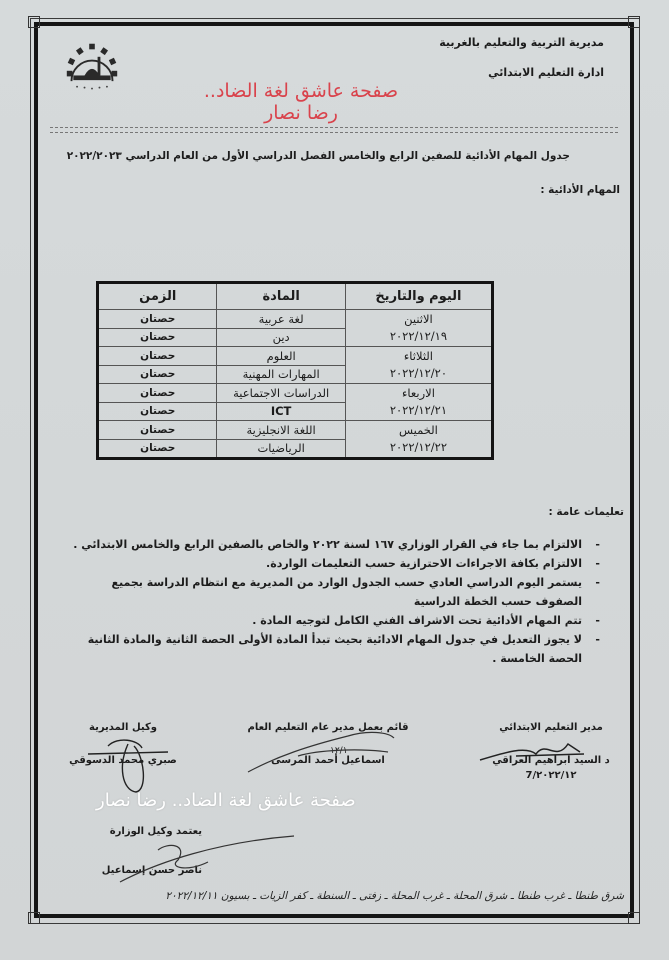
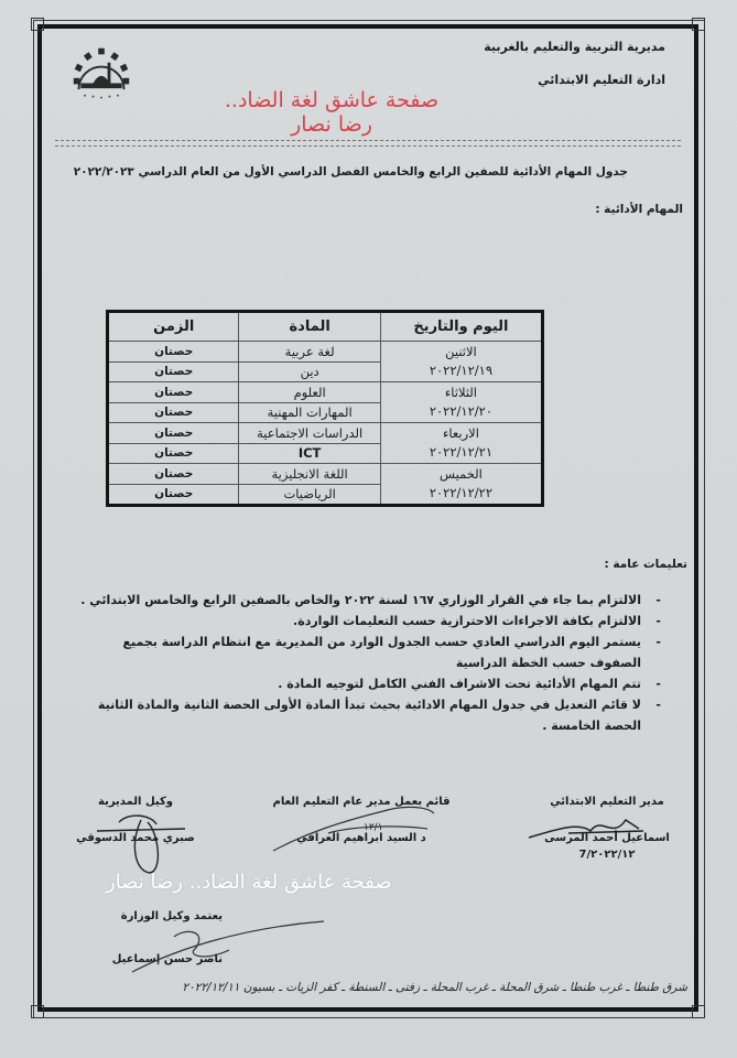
  مديرية التربية والتعليم بالغربية
  ادارة التعليم الابتدائي
  صفحة عاشق لغة الضاد.. رضا نصار
  جدول المهام الأدائية للصفين الرابع والخامس الفصل الدراسي الأول من العام الدراسي ٢٠٢٢/٢٠٢٣
  المهام الأدائية :
  اليوم والتاريخ	المادة	الزمن
  الاثنين ٢٠٢٢/١٢/١٩	لغة عربية	حصتان
  دين	حصتان
  الثلاثاء ٢٠٢٢/١٢/٢٠	العلوم	حصتان
  المهارات المهنية	حصتان
  الاربعاء ٢٠٢٢/١٢/٢١	الدراسات الاجتماعية	حصتان
  ICT	حصتان
  الخميس ٢٠٢٢/١٢/٢٢	اللغة الانجليزية	حصتان
  الرياضيات	حصتان
  تعليمات عامة :
  الالتزام بما جاء في القرار الوزاري ١٦٧ لسنة ٢٠٢٢ والخاص بالصفين الرابع والخامس الابتدائي .
  الالتزام بكافة الاجراءات الاحترازية حسب التعليمات الواردة.
  يستمر اليوم الدراسي العادي حسب الجدول الوارد من المديرية مع انتظام الدراسة بجميع الصفوف حسب الخطة الدراسية
  تتم المهام الأدائية تحت الاشراف الفني الكامل لتوجيه المادة .
- لا يجوز التعديل في جدول المهام الادائية بحيث تبدأ المادة الأولى الحصة الثانية والمادة الثانية الحصة الخامسة .
+ لا قائم التعديل في جدول المهام الادائية بحيث تبدأ المادة الأولى الحصة الثانية والمادة الثانية الحصة الخامسة .
  مدير التعليم الابتدائي
- د السيد ابراهيم العراقي
+ اسماعيل أحمد المرسى
  ٢٠٢٢/١٢/7
  قائم بعمل مدير عام التعليم العام
- اسماعيل أحمد المرسى
+ د السيد ابراهيم العراقي
  ٢/١
  وكيل المديرية
  صبريحمد الدسوقي
  صفحة عاشق لغة الضاد.. رضا نصار
  يعتمد وكيل الوزارة
  ناصر حسنسماعيل
  شرق طنطا ـ غرب طنطا ـ شرق المحلة ـ غرب المحلة ـ زفتى ـ السنطة ـ كفر الزيات ـ بسيون ٢٠٢٢/١٢/١١
